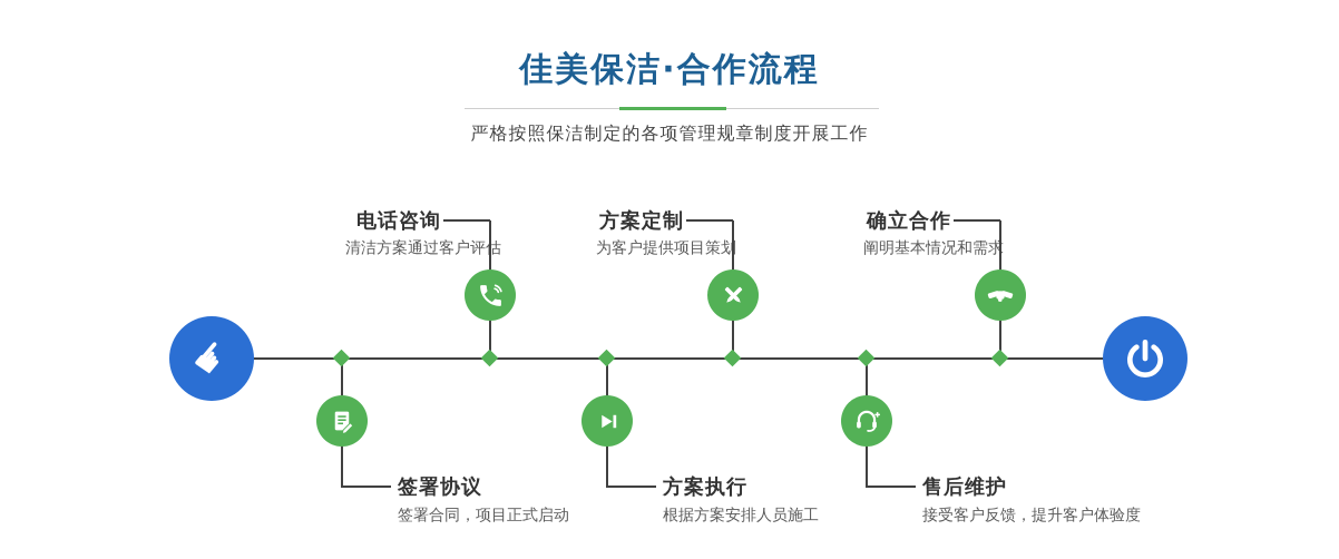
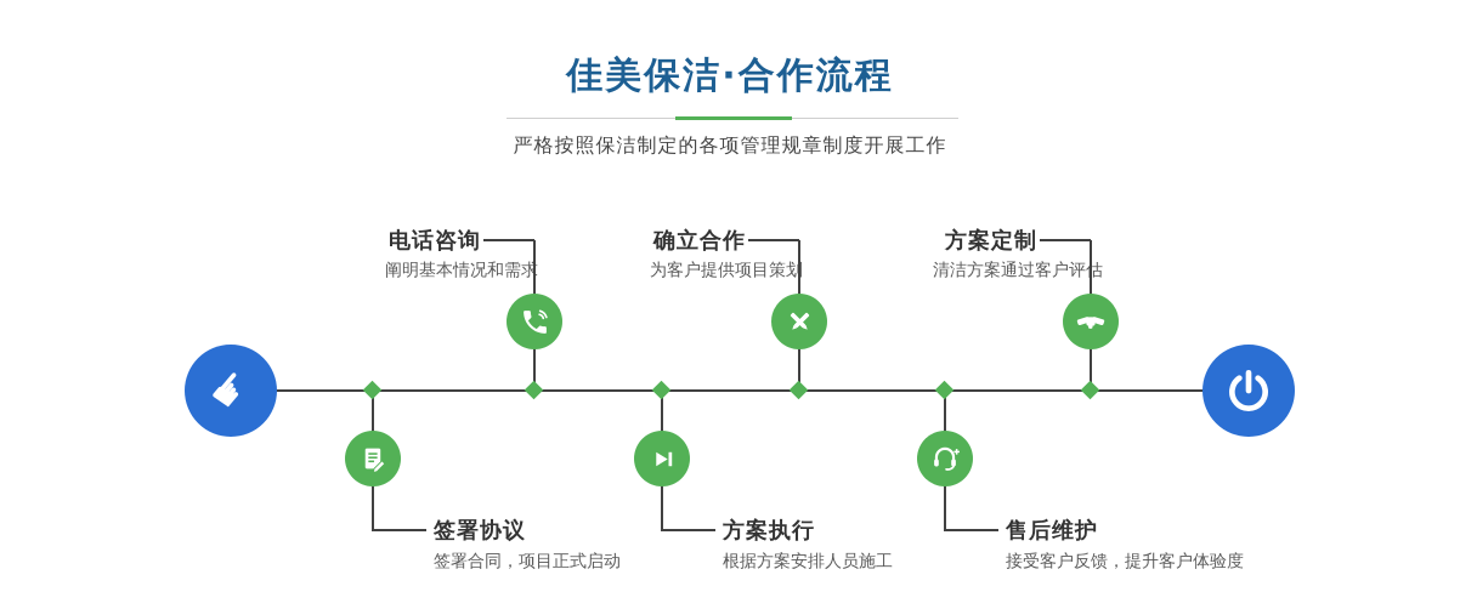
  佳美保洁·合作流程
  严格按照保洁制定的各项管理规章制度开展工作
  电话咨询
- 清洁方案通过客户评估
+ 阐明基本情况和需求
- 方案定制
+ 确立合作
  为客户提供项目策划
- 确立合作
+ 方案定制
- 阐明基本情况和需求
+ 清洁方案通过客户评估
  签署协议
  签署合同，项目正式启动
  方案执行
  根据方案安排人员施工
  售后维护
  接受客户反馈，提升客户体验度
